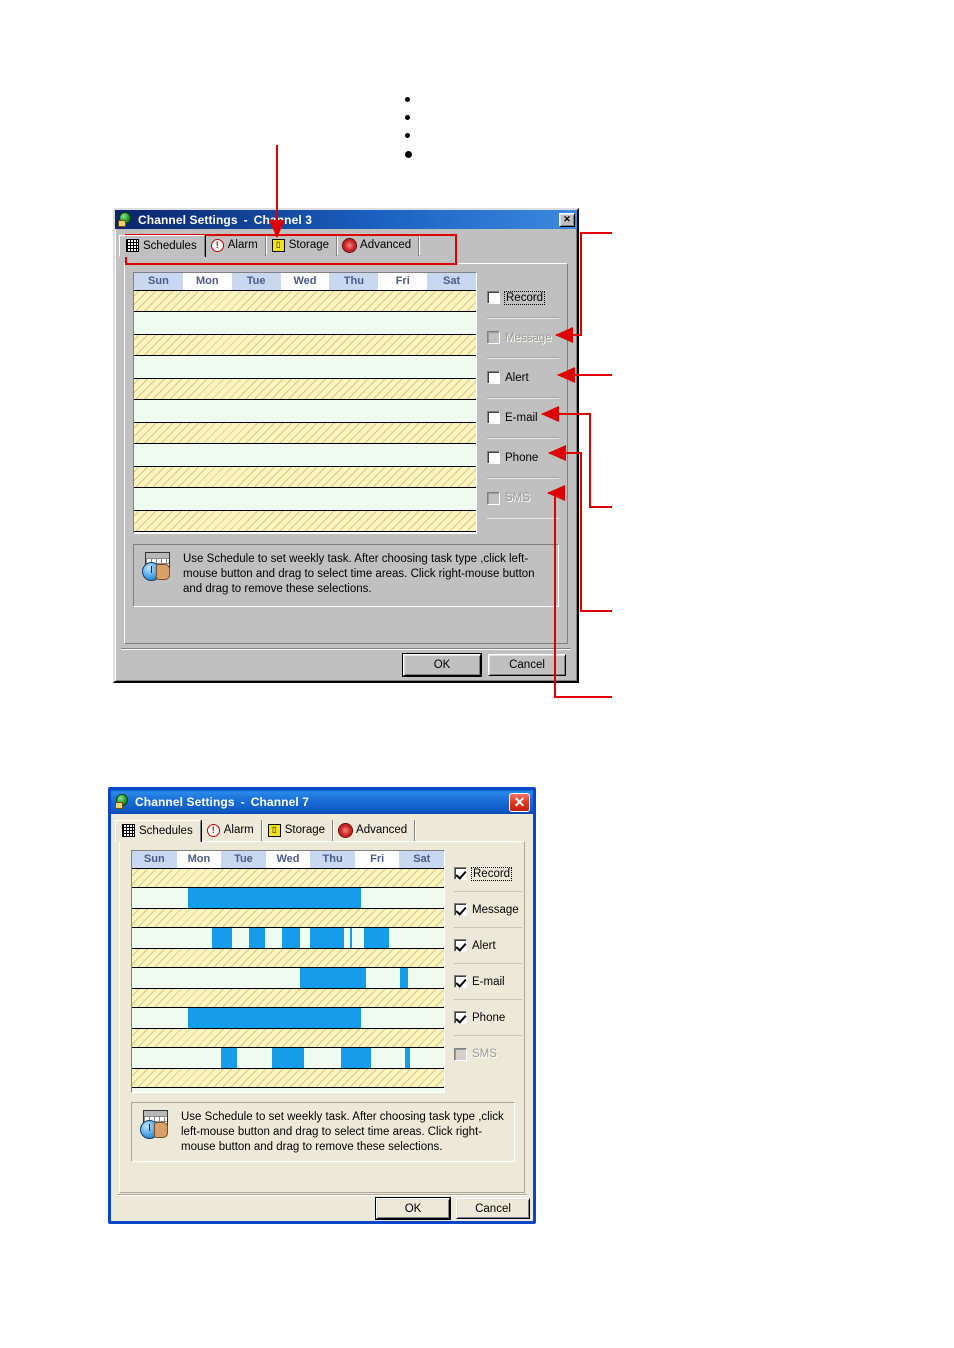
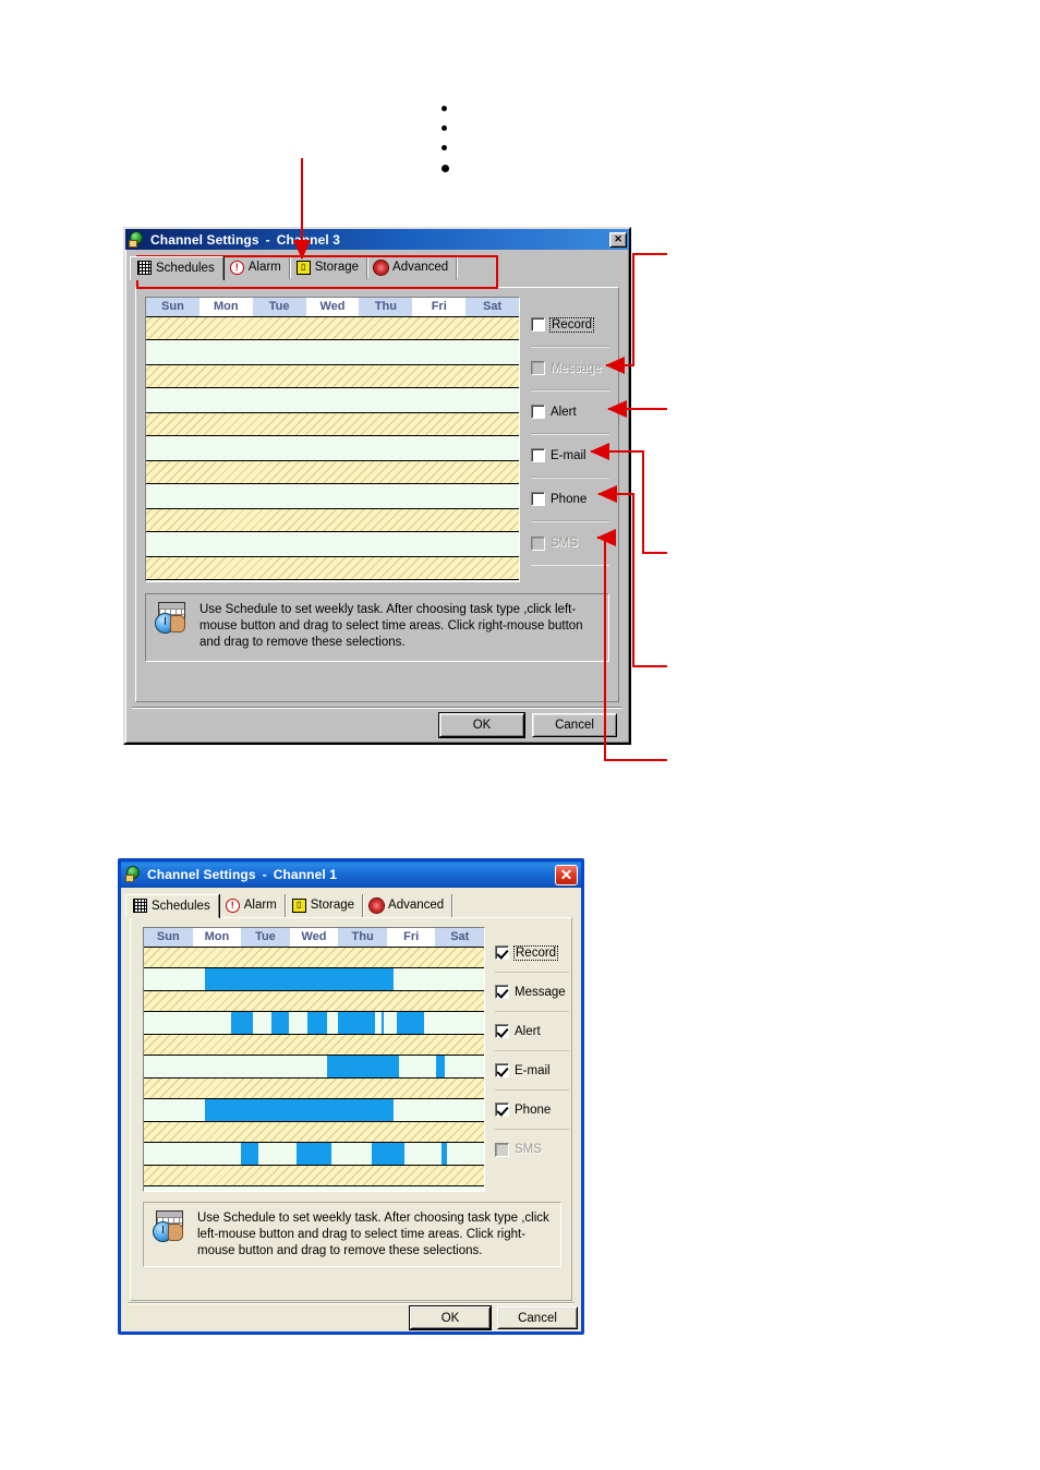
  Channel Settings - Channel 3
  ✕
  Schedules
  !
  Alarm
  ▯
  Storage
  Advanced
  Sun
  Mon
  Tue
  Wed
  Thu
  Fri
  Sat
  Record
  Message
  Alert
  E-mail
  Phone
  SMS
  Use Schedule to set weekly task. After choosing task type ,click left-mouse button and drag to select time areas. Click right-mouse button and drag to remove these selections.
  OK
  Cancel
- Channel Settings - Channel 7
+ Channel Settings - Channel 1
  ✕
  Schedules
  !
  Alarm
  ▯
  Storage
  Advanced
  Sun
  Mon
  Tue
  Wed
  Thu
  Fri
  Sat
  Record
  Message
  Alert
  E-mail
  Phone
  SMS
  Use Schedule to set weekly task. After choosing task type ,click left-mouse button and drag to select time areas. Click right-mouse button and drag to remove these selections.
  OK
  Cancel
